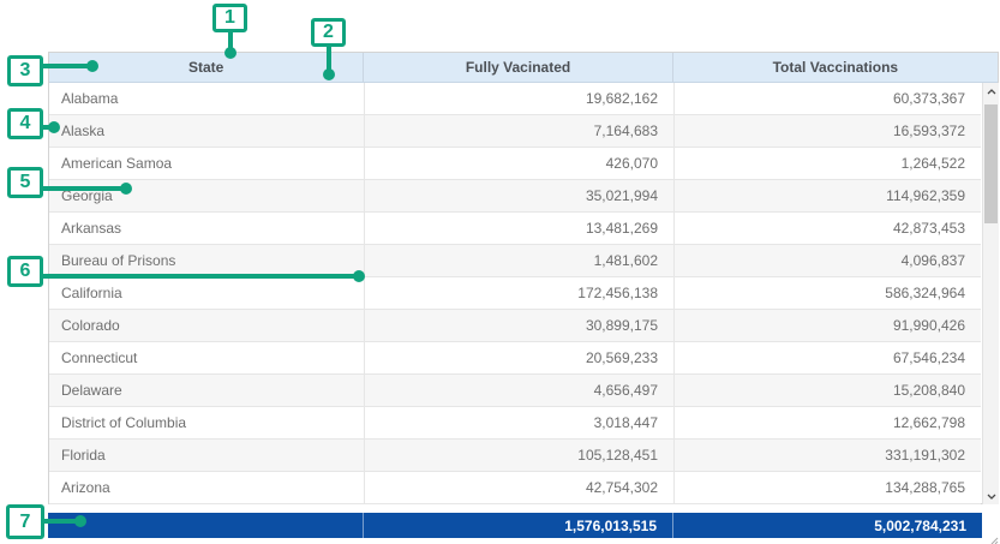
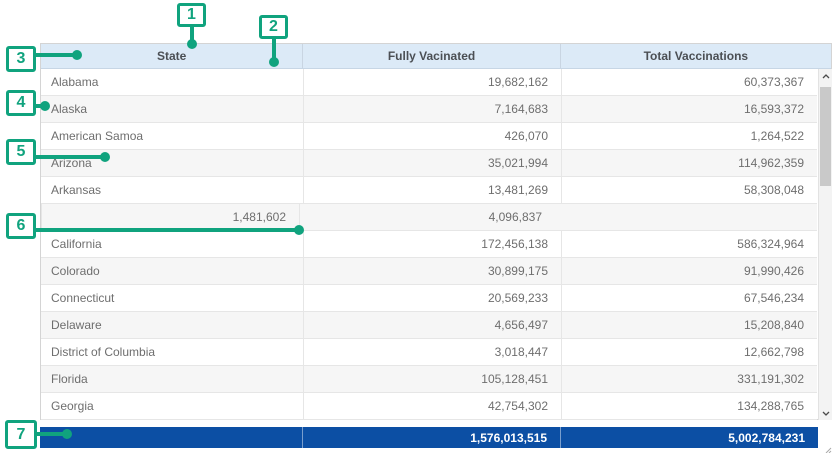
  State
  Fully Vacinated
  Total Vaccinations
  Alabama
  19,682,162
  60,373,367
  Alaska
  7,164,683
  16,593,372
  American Samoa
  426,070
  1,264,522
- Georgia
+ Arizona
  35,021,994
  114,962,359
  Arkansas
  13,481,269
- 42,873,453
+ 58,308,048
- Bureau of Prisons
  1,481,602
  4,096,837
  California
  172,456,138
  586,324,964
  Colorado
  30,899,175
  91,990,426
  Connecticut
  20,569,233
  67,546,234
  Delaware
  4,656,497
  15,208,840
  District of Columbia
  3,018,447
  12,662,798
  Florida
  105,128,451
  331,191,302
- Arizona
+ Georgia
  42,754,302
  134,288,765
  1,576,013,515
  5,002,784,231
  1
  2
  3
  4
  5
  6
  7
